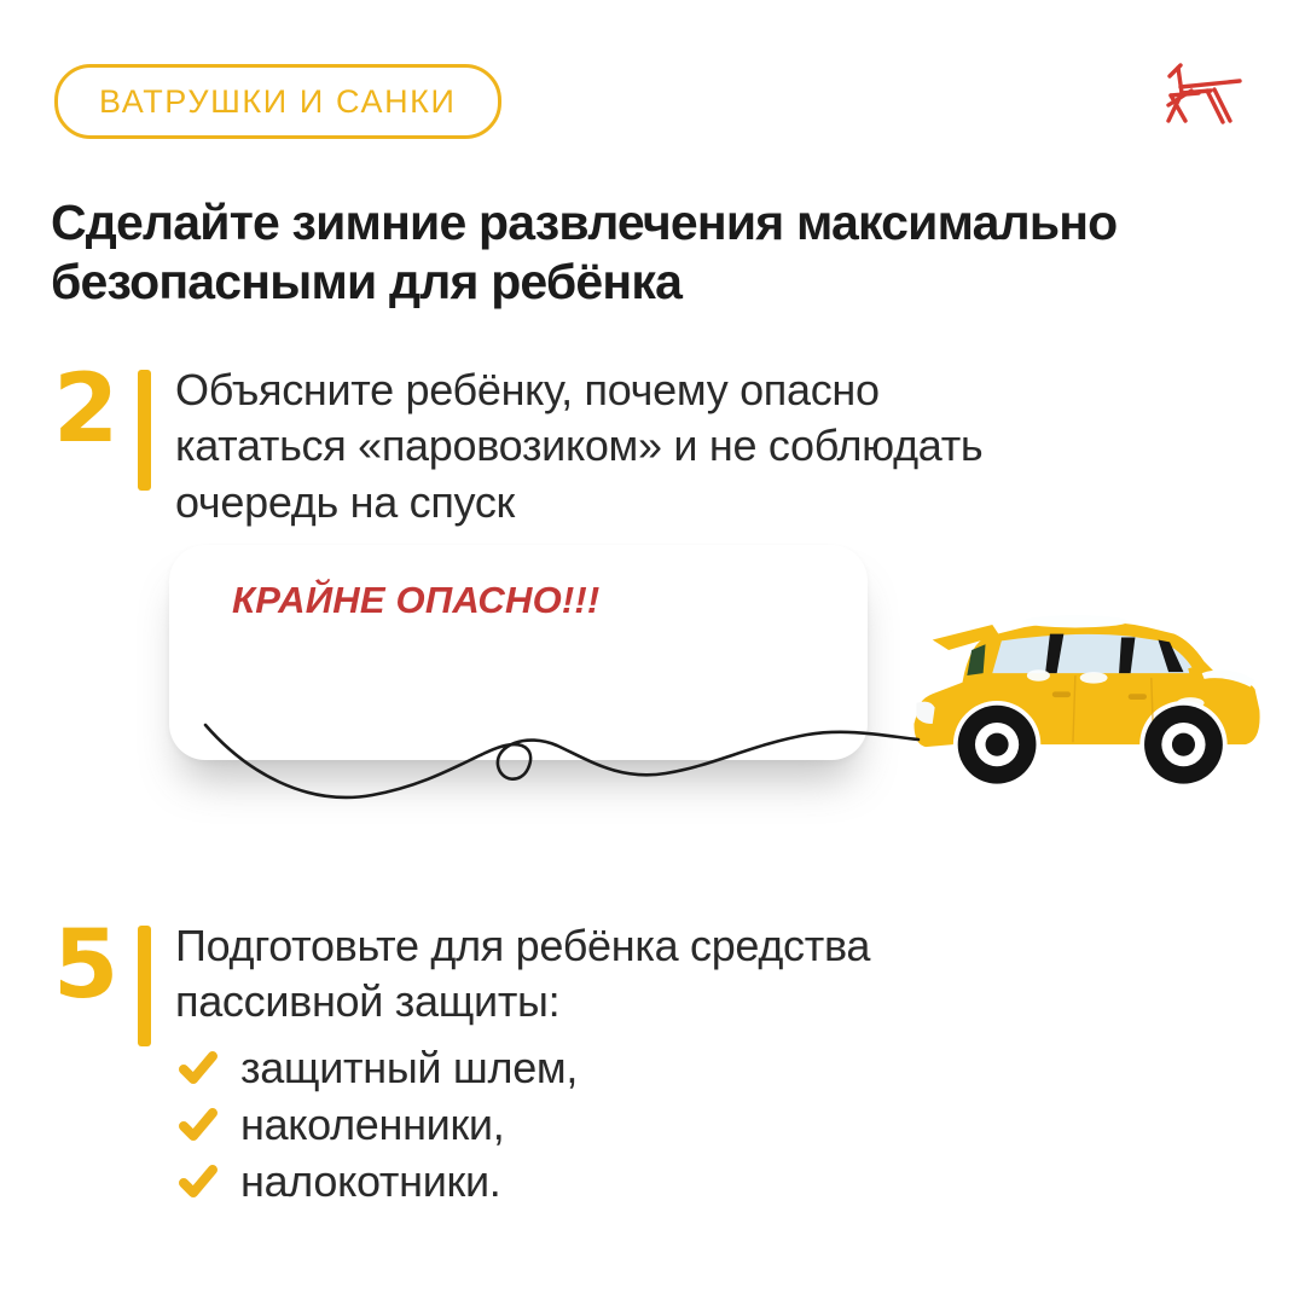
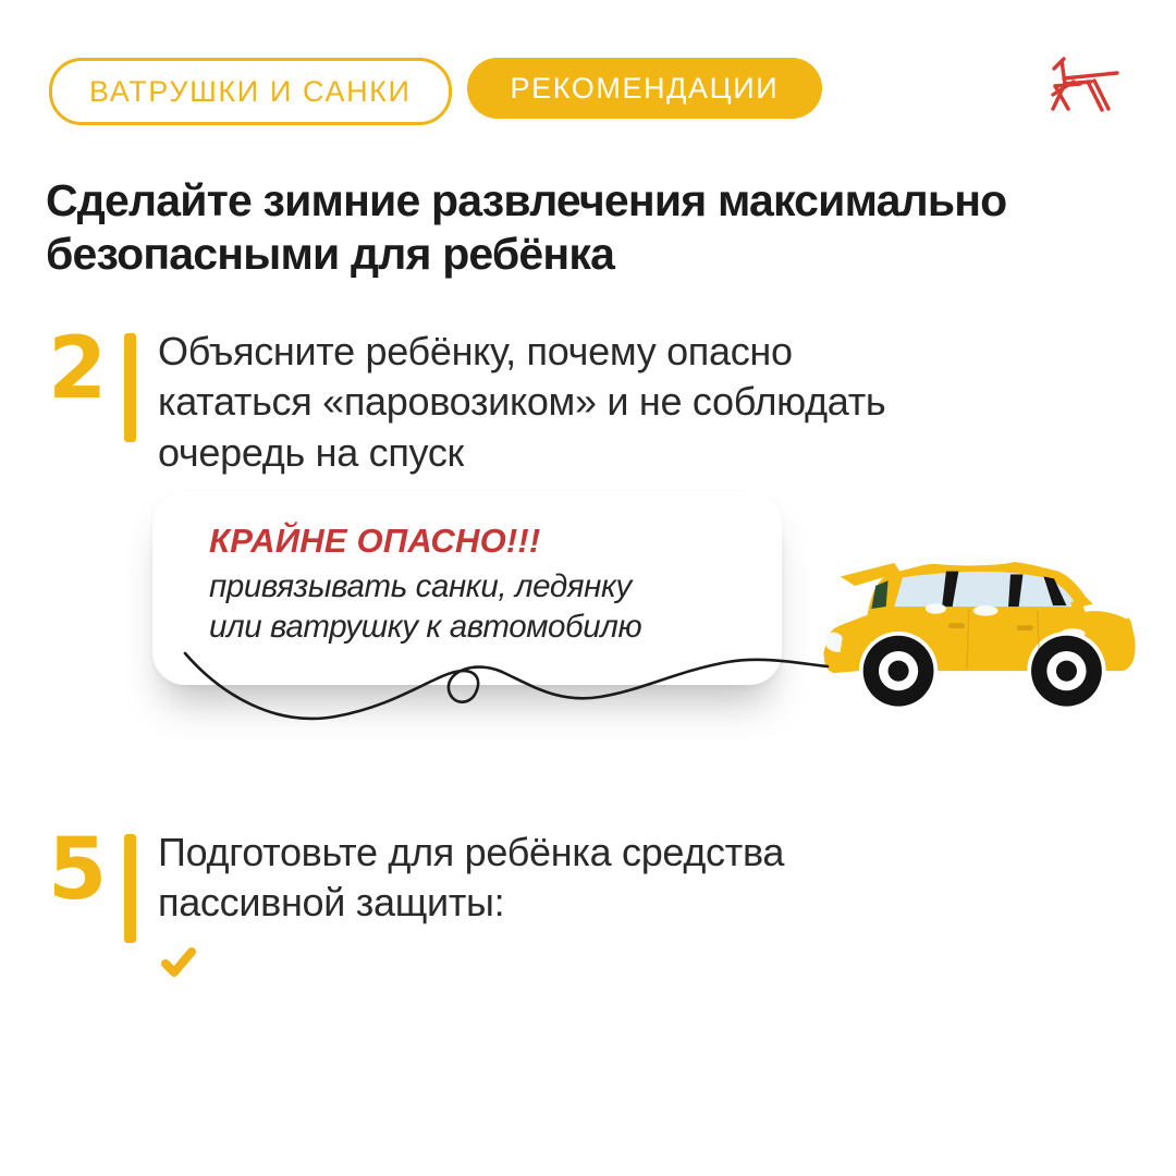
  ВАТРУШКИ И САНКИ
+ РЕКОМЕНДАЦИИ
  Сделайте зимние развлечения максимально
  безопасными для ребёнка
  2
  Объясните ребёнку, почему опасно
  кататься «паровозиком» и не соблюдать
  очередь на спуск
  КРАЙНЕ ОПАСНО!!!
+ привязывать санки, ледянку
+ или ватрушку к автомобилю
  5
  Подготовьте для ребёнка средства
  пассивной защиты:
- защитный шлем,
- наколенники,
- налокотники.
